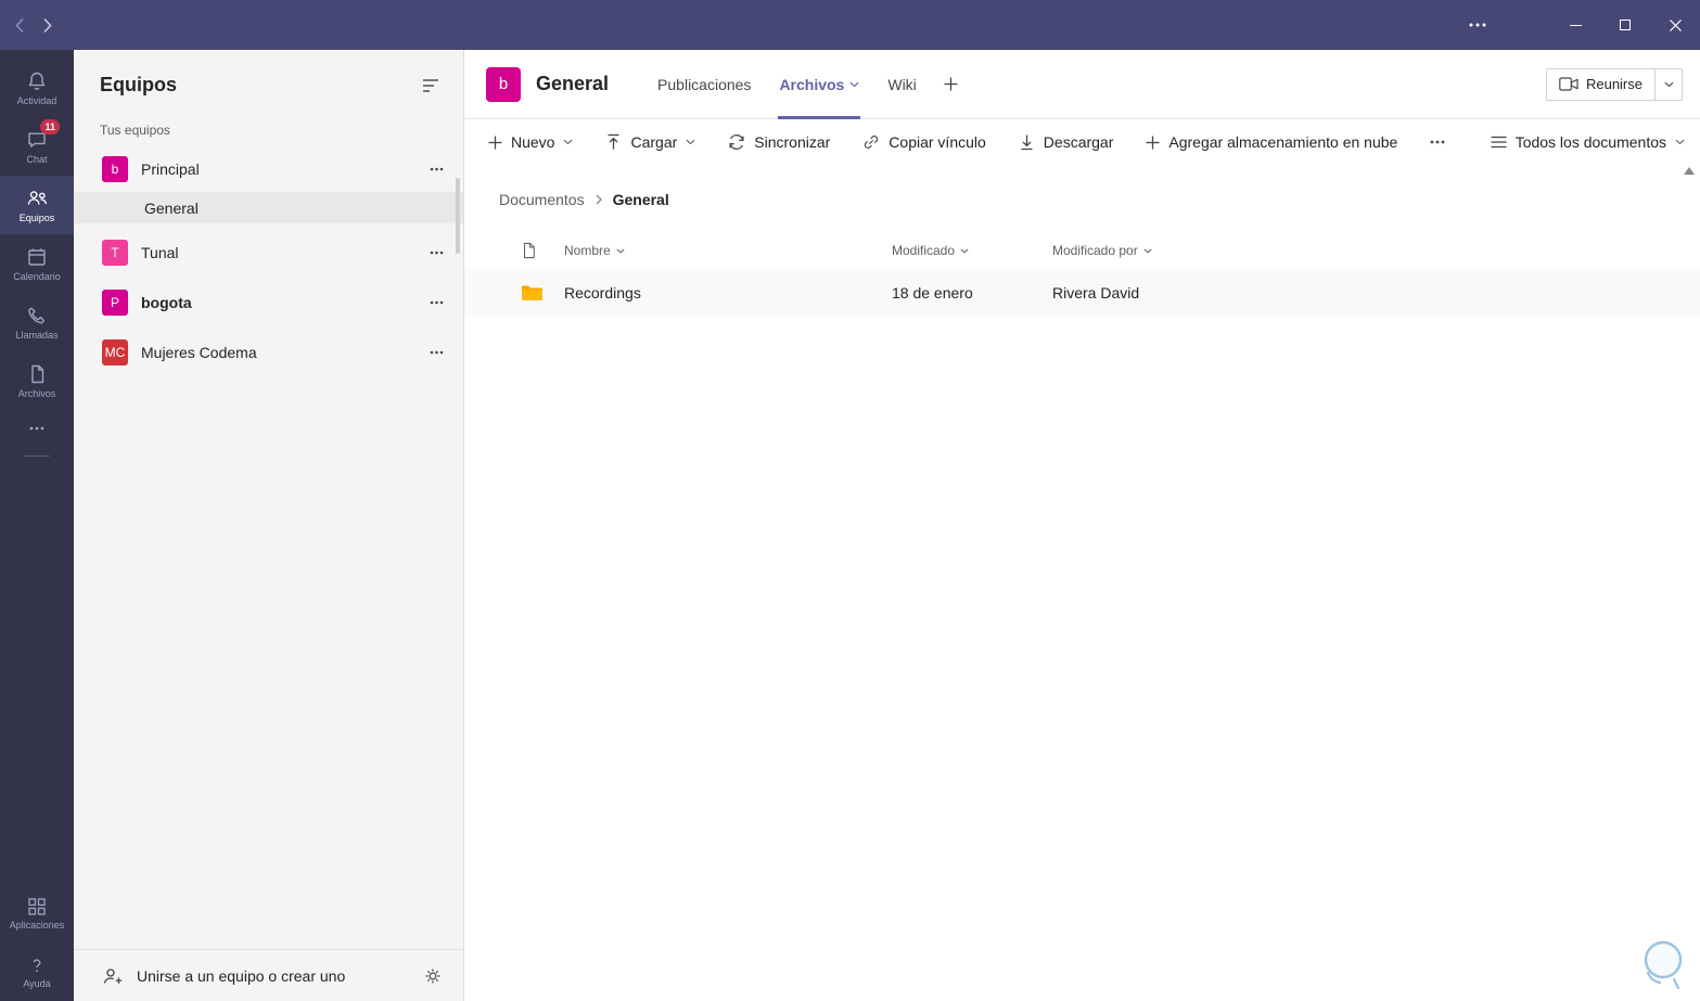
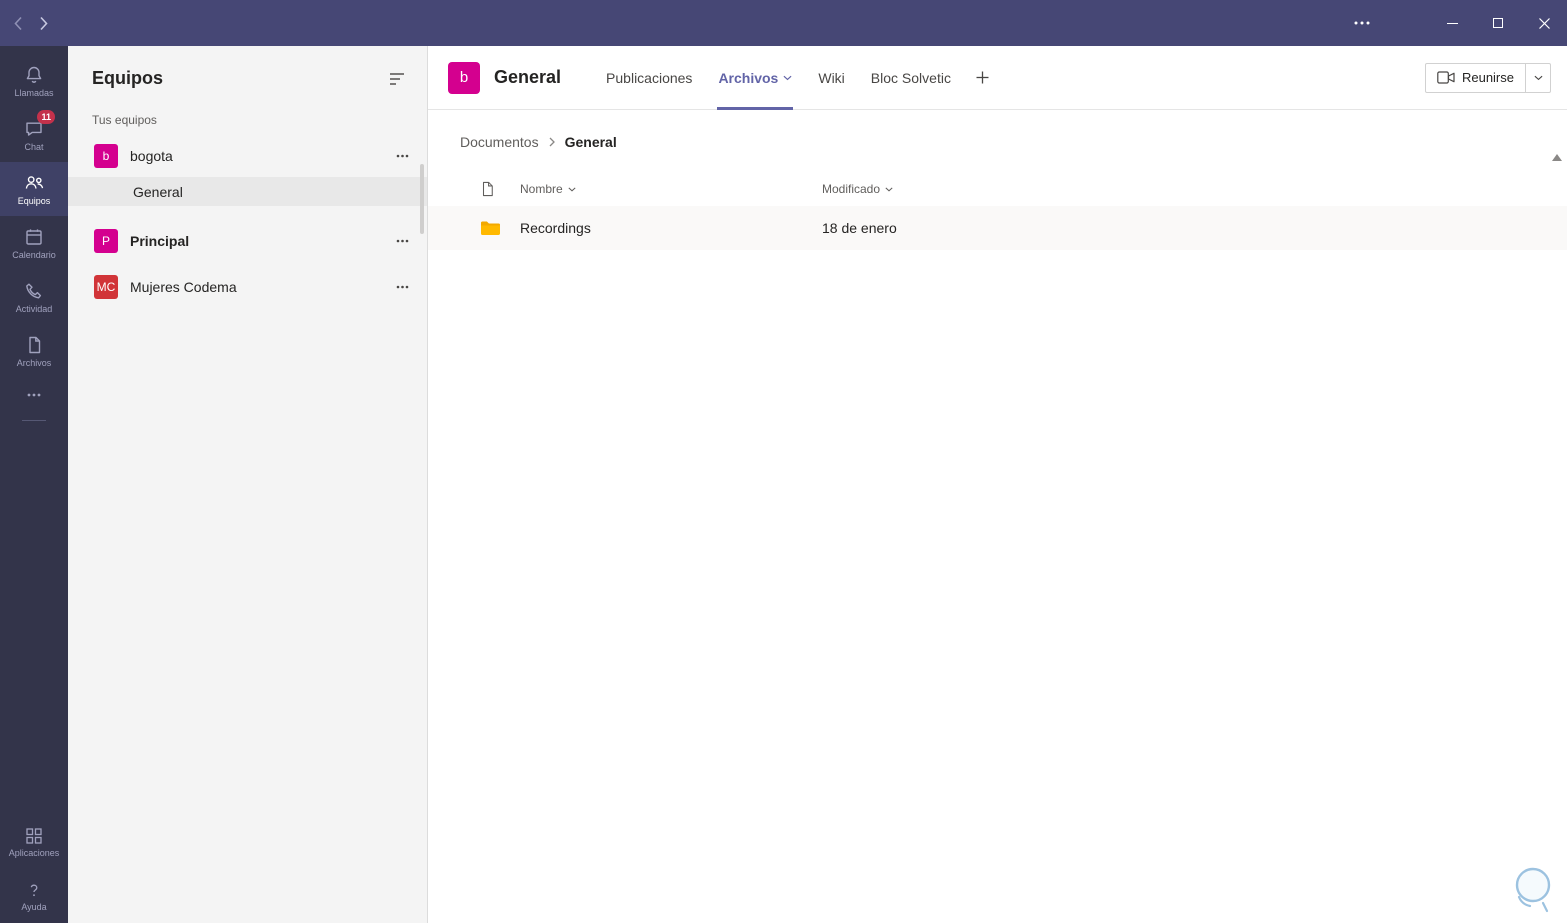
- Actividad
+ Llamadas
  11
  Chat
  Equipos
  Calendario
- Llamadas
+ Actividad
  Archivos
  Aplicaciones
  Ayuda
  Equipos
  Tus equipos
  b
- Principal
+ bogota
  General
- T
- Tunal
  P
- bogota
+ Principal
  MC
  Mujeres Codema
- Unirse a un equipo o crear uno
  b
  General
  Publicaciones
  Archivos
  Wiki
+ Bloc Solvetic
  Reunirse
- Nuevo
- Cargar
- Sincronizar
- Copiar vínculo
- Descargar
- Agregar almacenamiento en nube
- Todos los documentos
  Documentos
  General
  Nombre
  Modificado
- Modificado por
  Recordings
  18 de enero
- Rivera David
